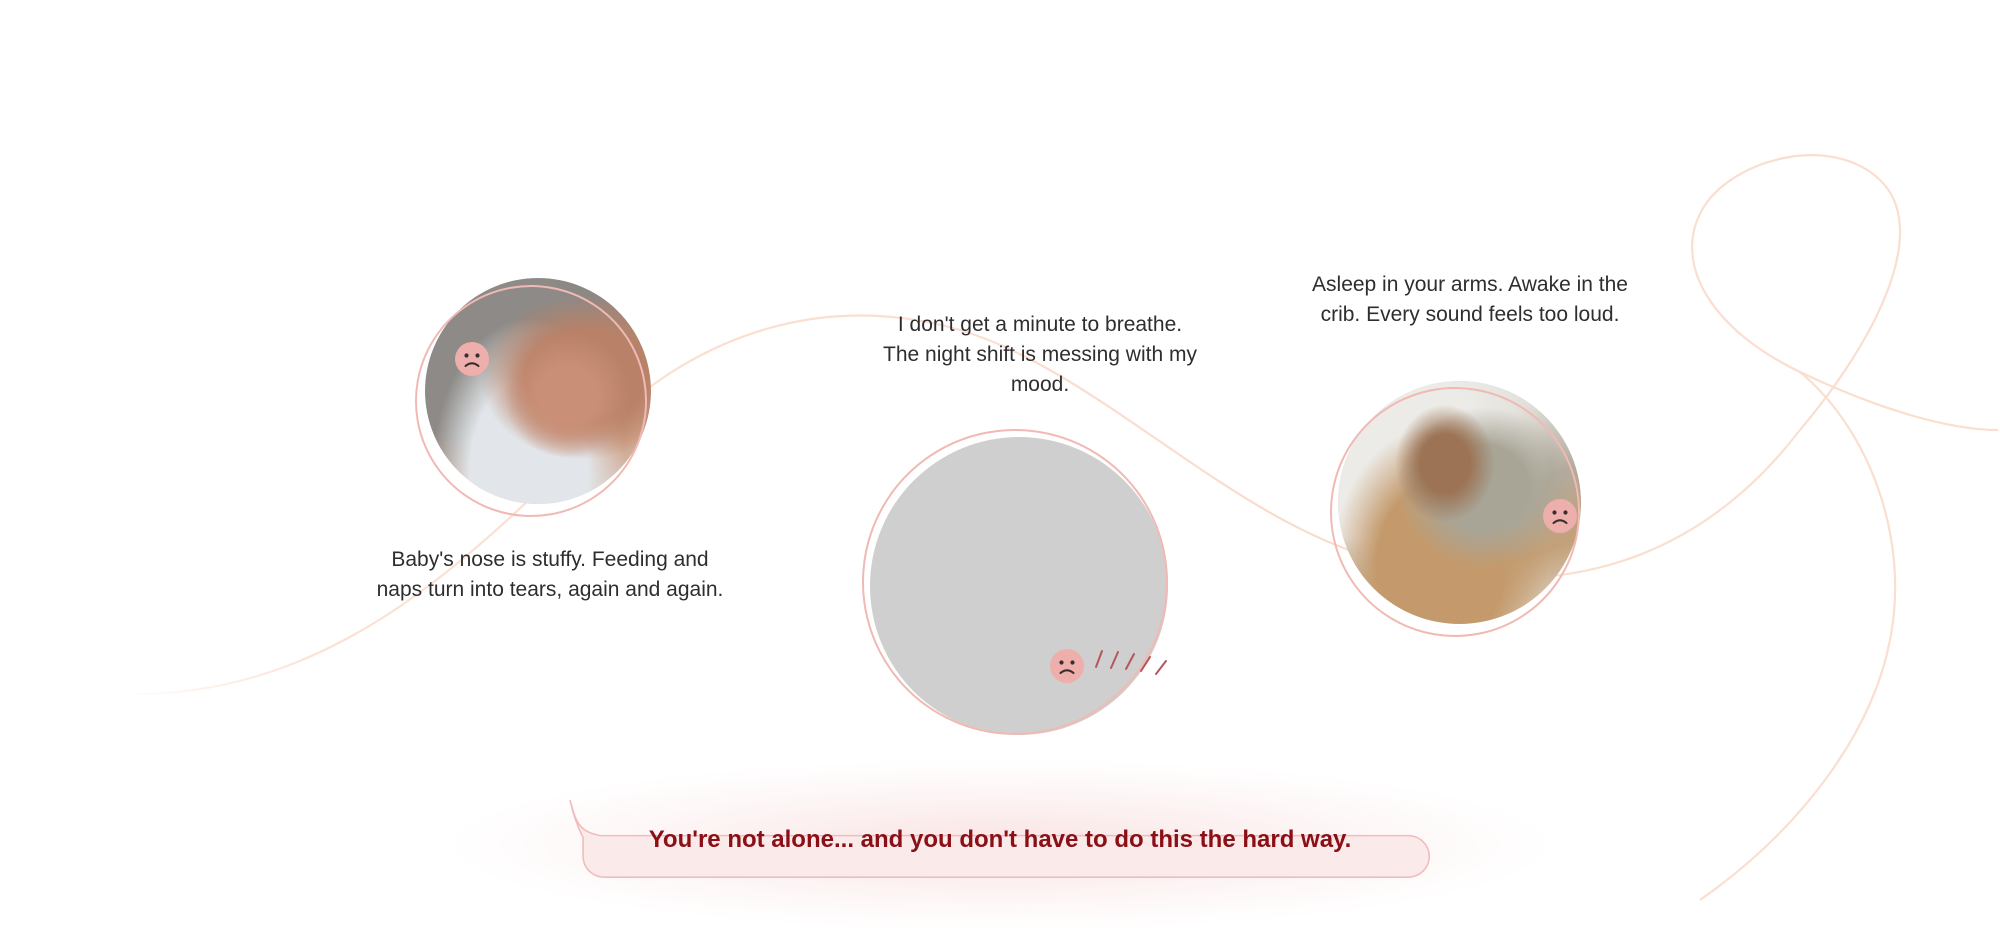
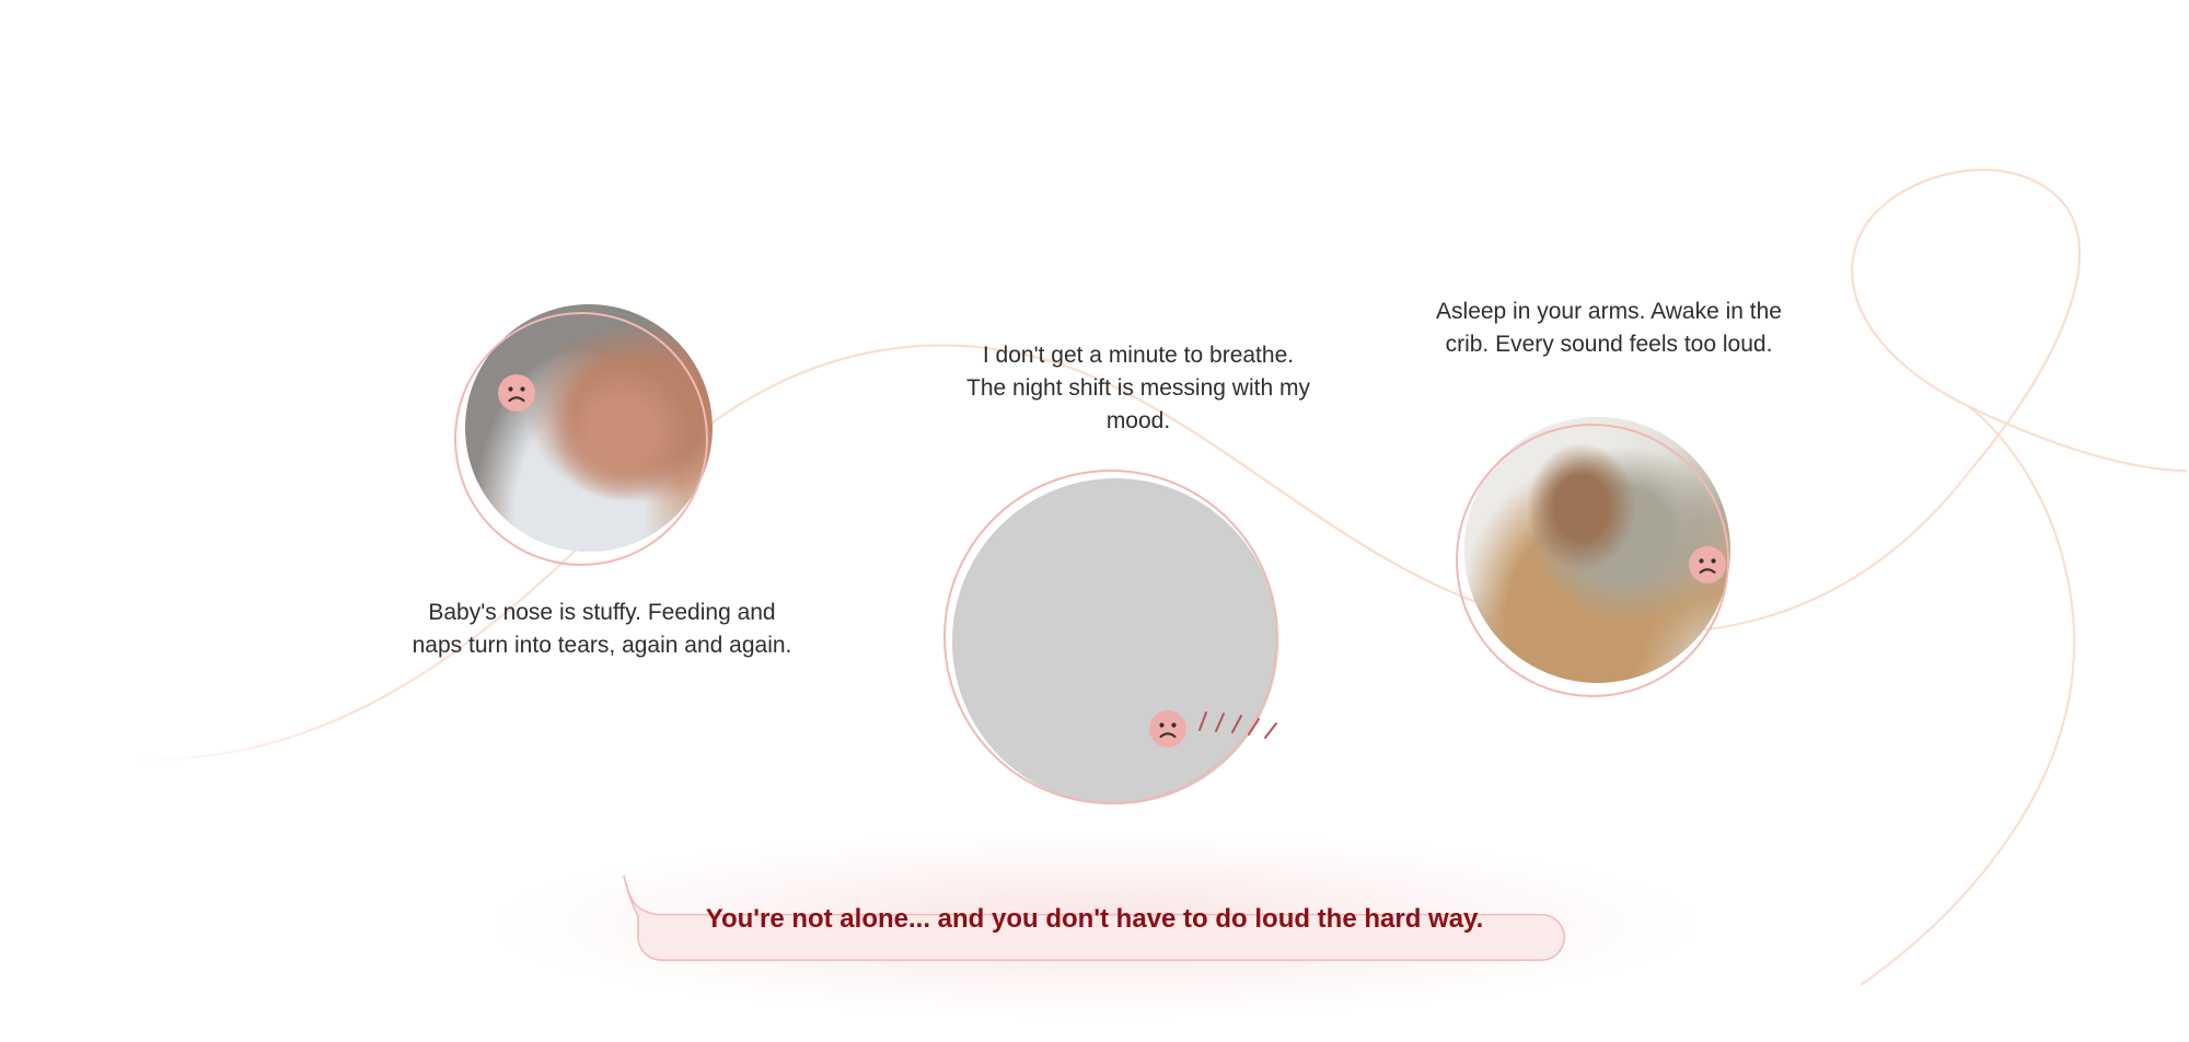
  Baby's nose is stuffy. Feeding and naps turn into tears, again and again.
  I don't get a minute to breathe. The night shift is messing with my mood.
  Asleep in your arms. Awake in the crib. Every sound feels too loud.
- You're not alone... and you don't have to do this the hard way.
+ You're not alone... and you don't have to do loud the hard way.
